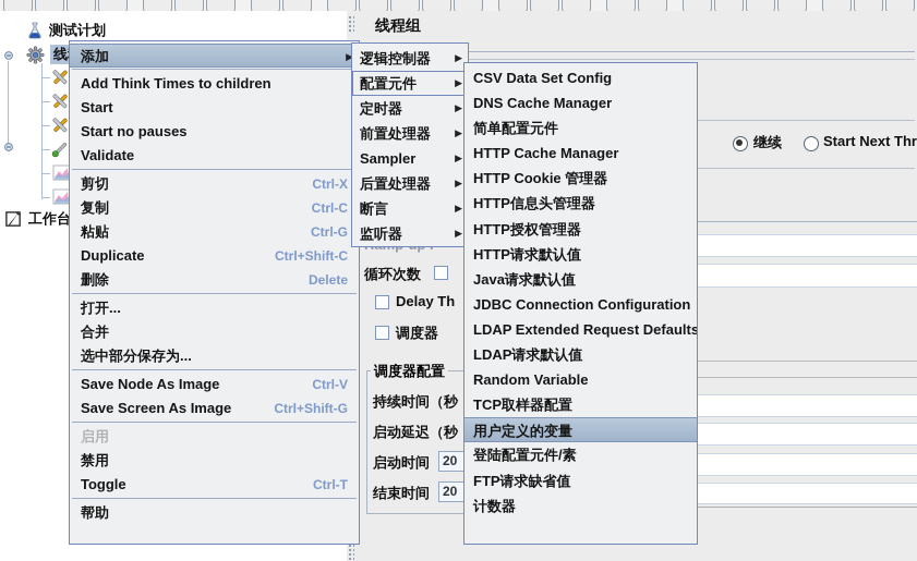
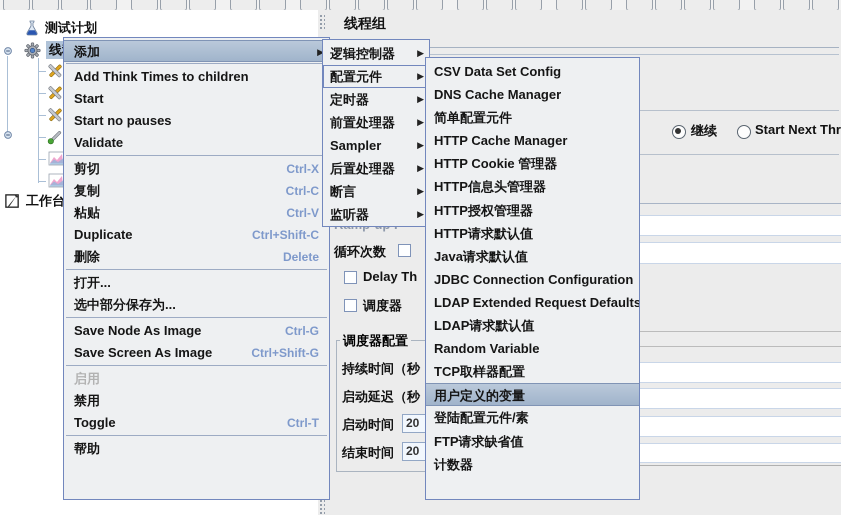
  测试计划
  工作台
  线程组
  继续
  Start Next Thr
  循环次数
  Delay Th
  调度器
  调度器配置
  持续时间（秒
  启动延迟（秒
  启动时间
  20
  结束时间
  20
  添加
  ▶
  Add Think Times to children
  Start
  Start no pauses
  Validate
  剪切
  Ctrl-X
  复制
  Ctrl-C
  粘贴
- Ctrl-G
+ Ctrl-V
  Duplicate
  Ctrl+Shift-C
  删除
  Delete
  打开...
- 合并
  选中部分保存为...
  Save Node As Image
- Ctrl-V
+ Ctrl-G
  Save Screen As Image
  Ctrl+Shift-G
  启用
  禁用
  Toggle
  Ctrl-T
  帮助
  逻辑控制器
  ▶
  配置元件
  ▶
  定时器
  ▶
  前置处理器
  ▶
  Sampler
  ▶
  后置处理器
  ▶
  断言
  ▶
  监听器
  ▶
  CSV Data Set Config
  DNS Cache Manager
  简单配置元件
  HTTP Cache Manager
  HTTP Cookie 管理器
  HTTP信息头管理器
  HTTP授权管理器
  HTTP请求默认值
  Java请求默认值
  JDBC Connection Configuration
  LDAP Extended Request Defaults
  LDAP请求默认值
  Random Variable
  TCP取样器配置
  用户定义的变量
  登陆配置元件/素
  FTP请求缺省值
  计数器
